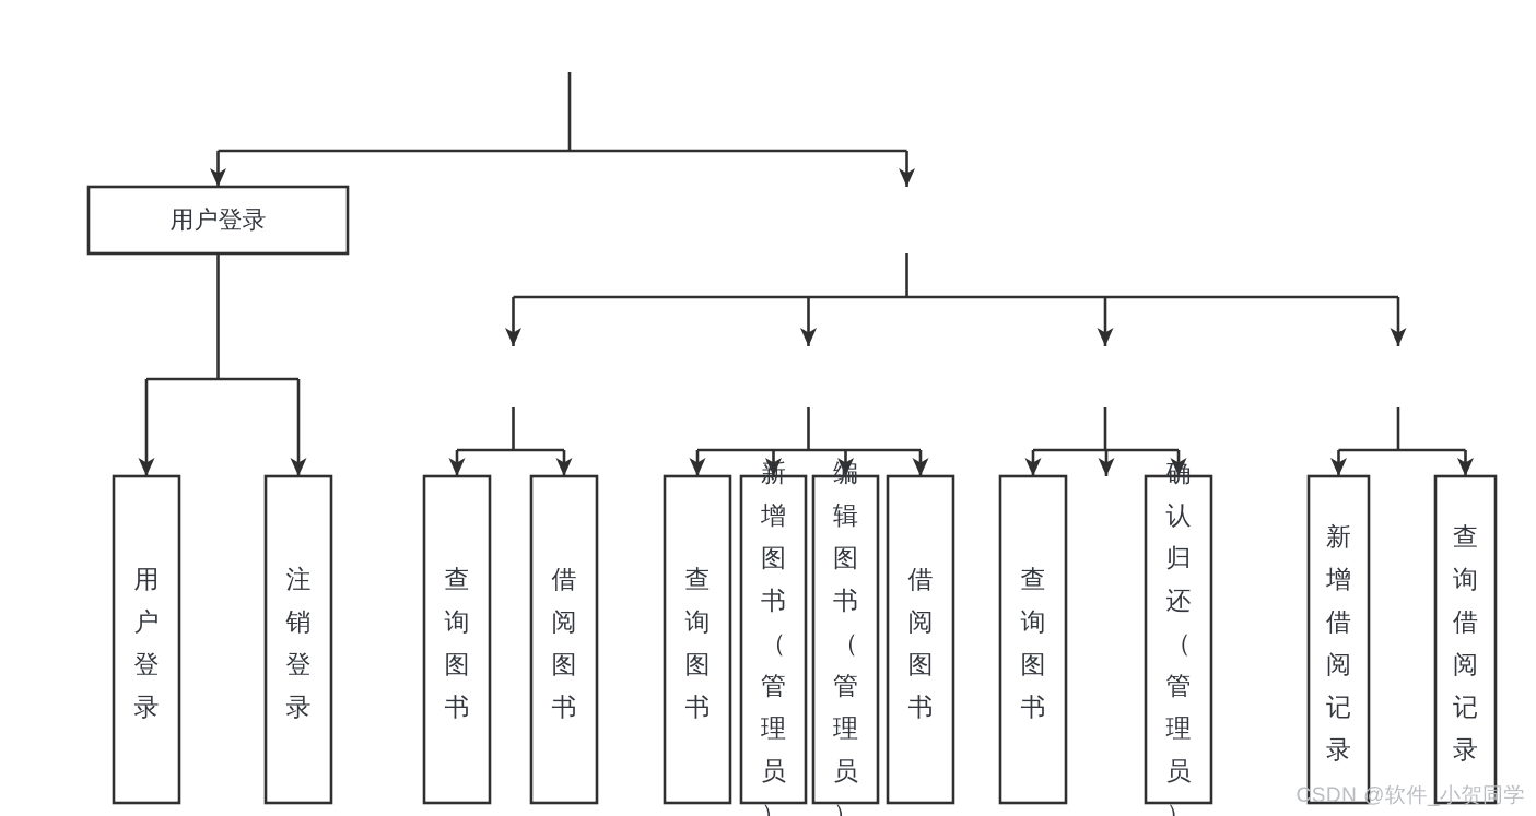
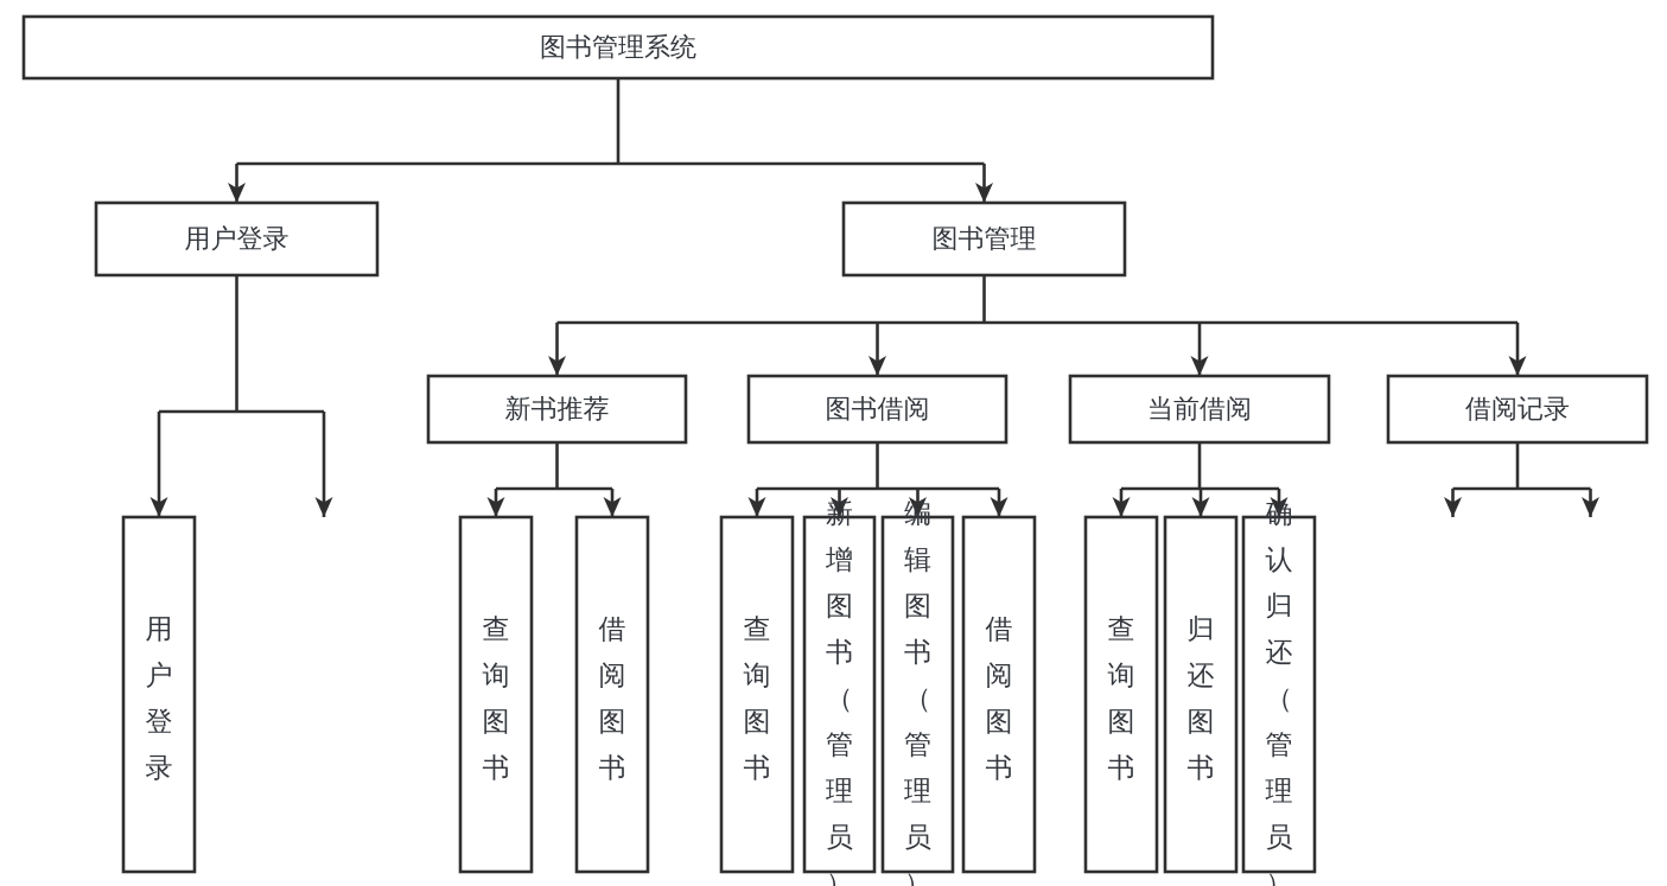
+ 图书管理系统
  用户登录
+ 图书管理
+ 新书推荐
+ 图书借阅
+ 当前借阅
+ 借阅记录
  用户登录
- 注销登录
  查询图书
  借阅图书
  查询图书
  新增图书（管理员）
  编辑图书（管理员）
  借阅图书
  查询图书
+ 归还图书
  确认归还（管理员）
- 新增借阅记录
- 查询借阅记录
- CSDN @软件_小贺同学
